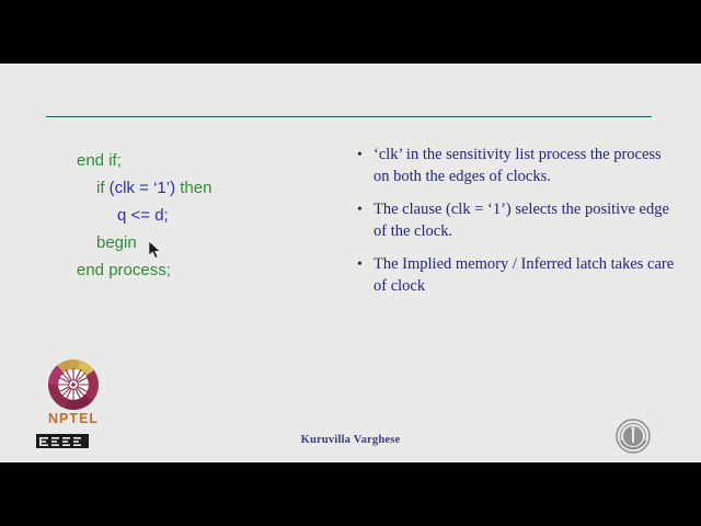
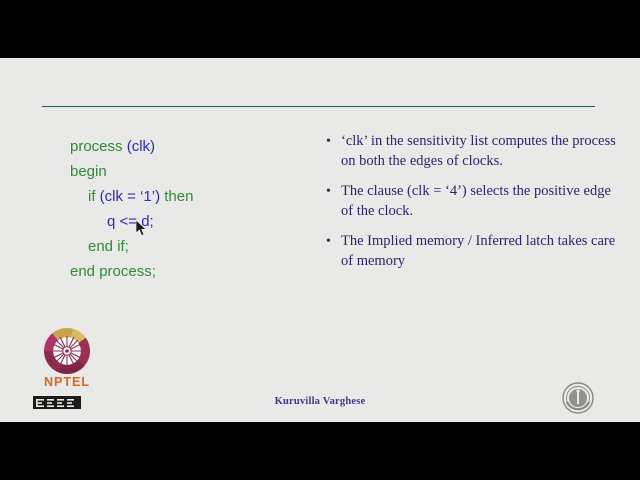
+ process (clk)
- end if;
+ begin
  if (clk = ‘1’) then
  q <= d;
- begin
+ end if;
  end process;
  •
- ‘clk’ in the sensitivity list process the process on both the edges of clocks.
+ ‘clk’ in the sensitivity list computes the process on both the edges of clocks.
  •
- The clause (clk = ‘1’) selects the positive edge of the clock.
+ The clause (clk = ‘4’) selects the positive edge of the clock.
  •
- The Implied memory / Inferred latch takes care of clock
+ The Implied memory / Inferred latch takes care of memory
  NPTEL
  Kuruvilla Varghese
